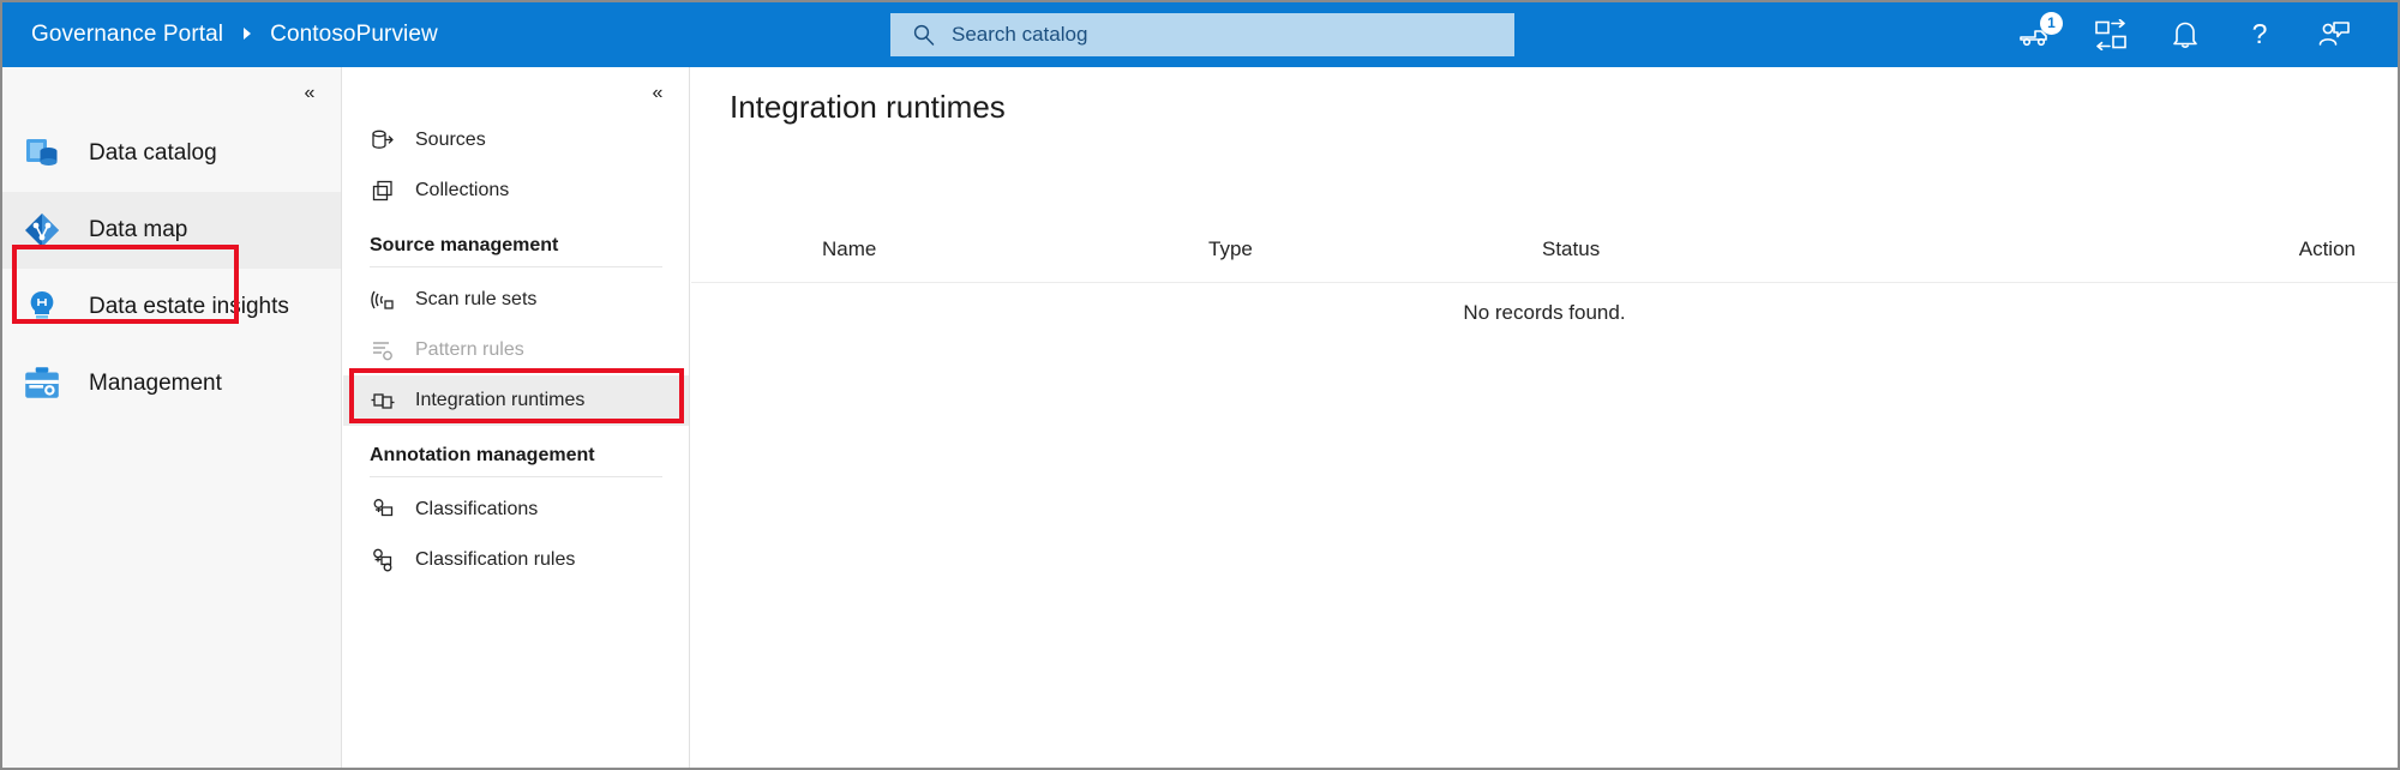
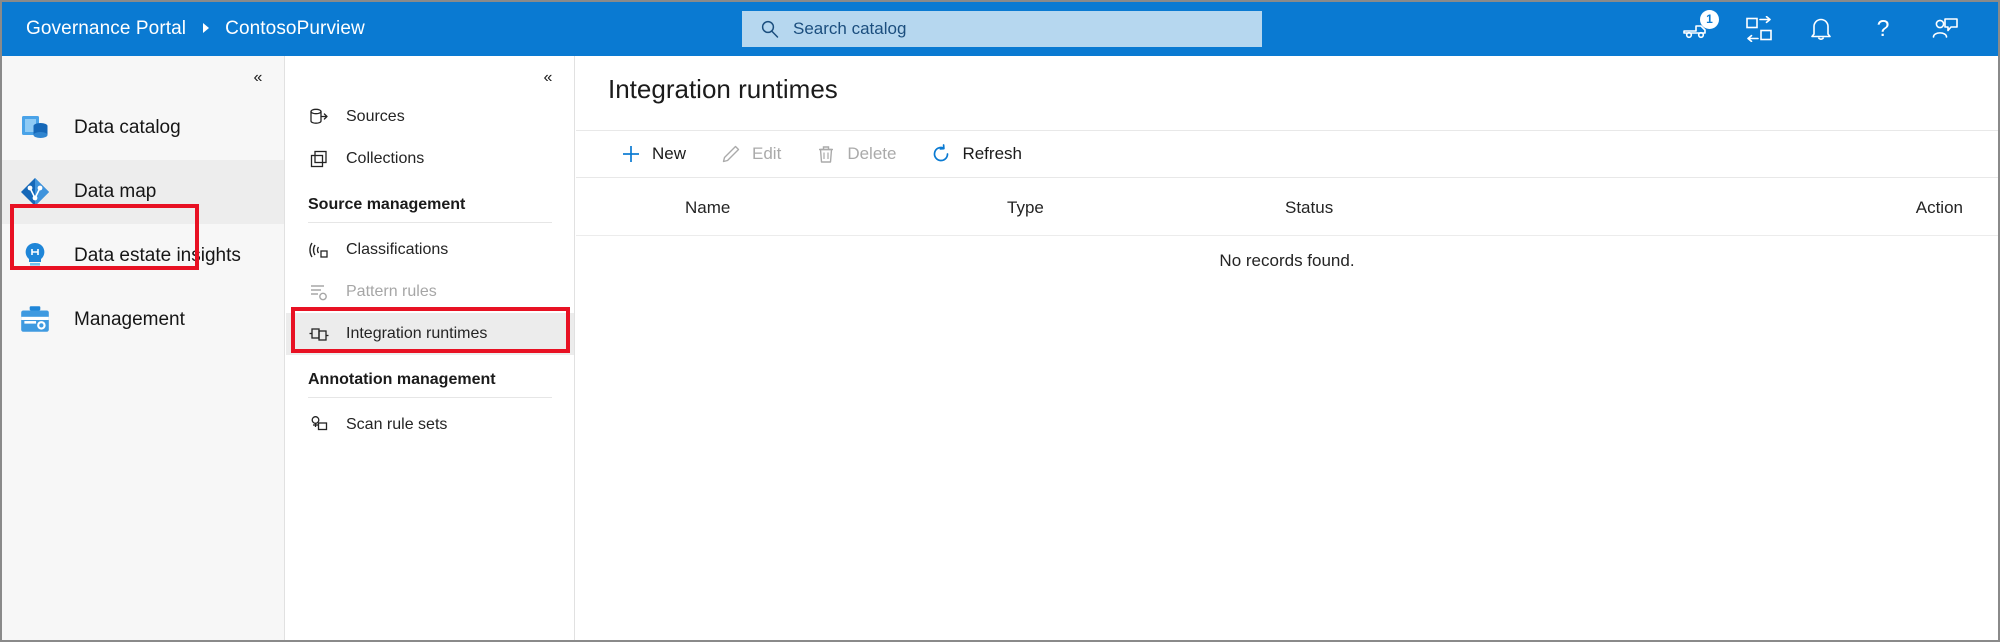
  Governance Portal
  ContosoPurview
  Search catalog
  1
  ?
  «
  Data catalog
  Data map
  Data estate insights
  Management
  «
  Sources
  Collections
  Source management
- Scan rule sets
+ Classifications
  Pattern rules
  Integration runtimes
  Annotation management
- Classifications
+ Scan rule sets
- Classification rules
  Integration runtimes
+ New
+ Edit
+ Delete
+ Refresh
  Name
  Type
  Status
  Action
  No records found.
